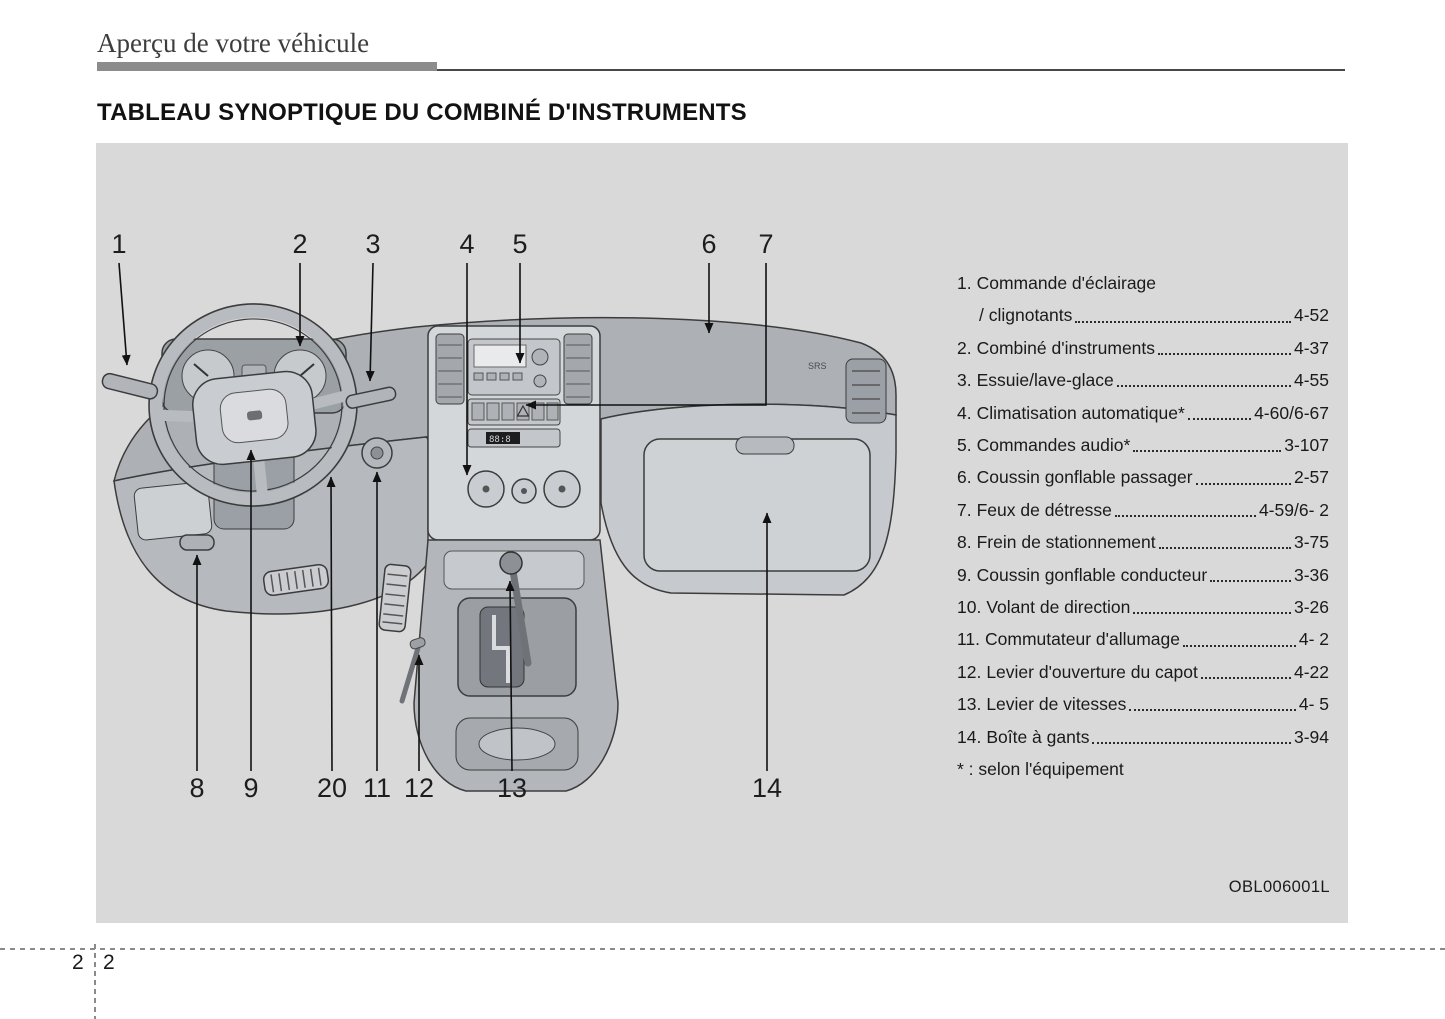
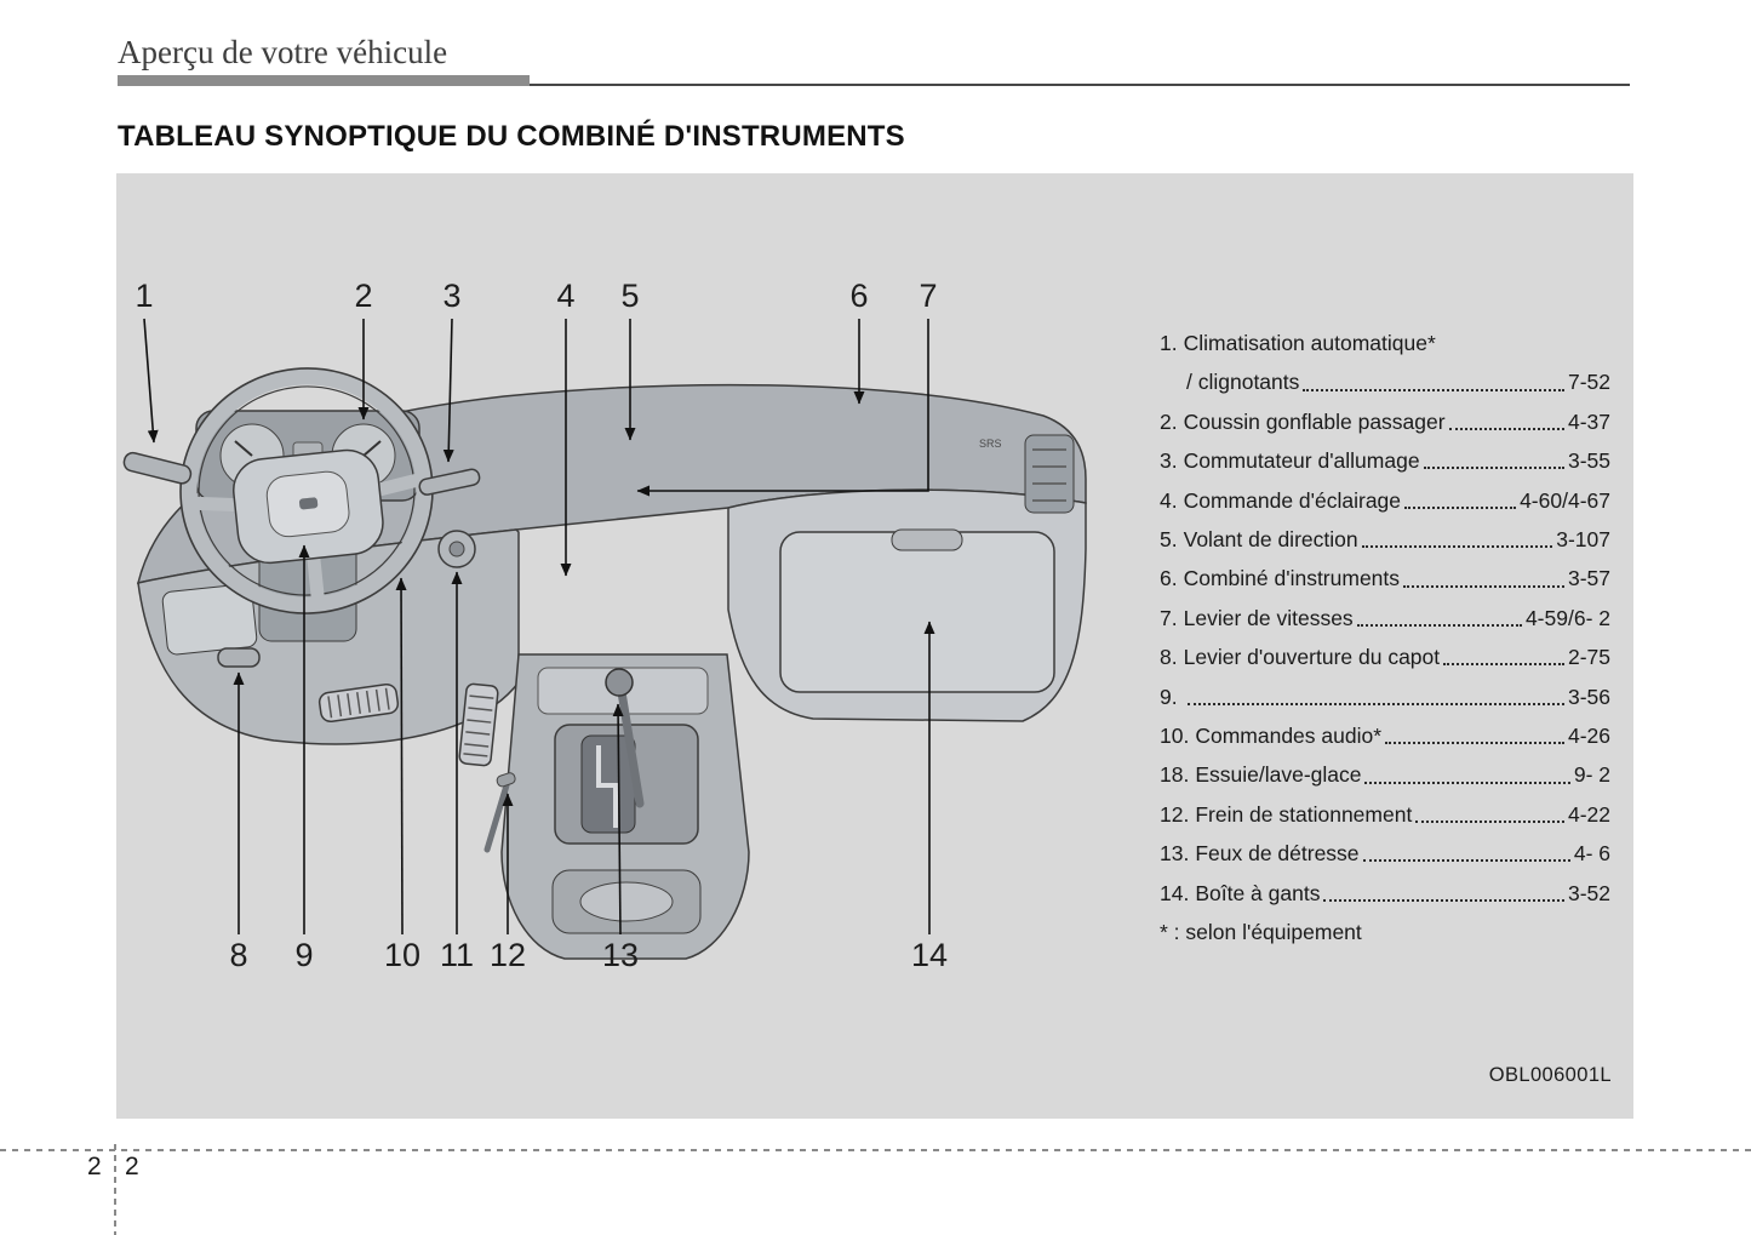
  Aperçu de votre véhicule
  TABLEAU SYNOPTIQUE DU COMBINÉ D'INSTRUMENTS
  SRS
- 88:8
  1
  2
  3
  4
  5
  6
  7
  8
  9
- 20
+ 10
  11
  12
  13
  14
  1.
- Commande d'éclairage
+ Climatisation automatique*
  / clignotants
- 4-52
+ 7-52
  2.
- Combiné d'instruments
+ Coussin gonflable passager
  4-37
  3.
- Essuie/lave-glace
+ Commutateur d'allumage
- 4-55
+ 3-55
  4.
- Climatisation automatique*
+ Commande d'éclairage
- 4-60/6-67
+ 4-60/4-67
  5.
- Commandes audio*
+ Volant de direction
  3-107
  6.
- Coussin gonflable passager
+ Combiné d'instruments
- 2-57
+ 3-57
  7.
- Feux de détresse
+ Levier de vitesses
  4-59/6- 2
  8.
- Frein de stationnement
+ Levier d'ouverture du capot
- 3-75
+ 2-75
  9.
- Coussin gonflable conducteur
- 3-36
+ 3-56
  10.
- Volant de direction
+ Commandes audio*
- 3-26
+ 4-26
- 11.
+ 18.
- Commutateur d'allumage
+ Essuie/lave-glace
- 4- 2
+ 9- 2
  12.
- Levier d'ouverture du capot
+ Frein de stationnement
  4-22
  13.
- Levier de vitesses
+ Feux de détresse
- 4- 5
+ 4- 6
  14.
  Boîte à gants
- 3-94
+ 3-52
  * : selon l'équipement
  OBL006001L
  2
  2
